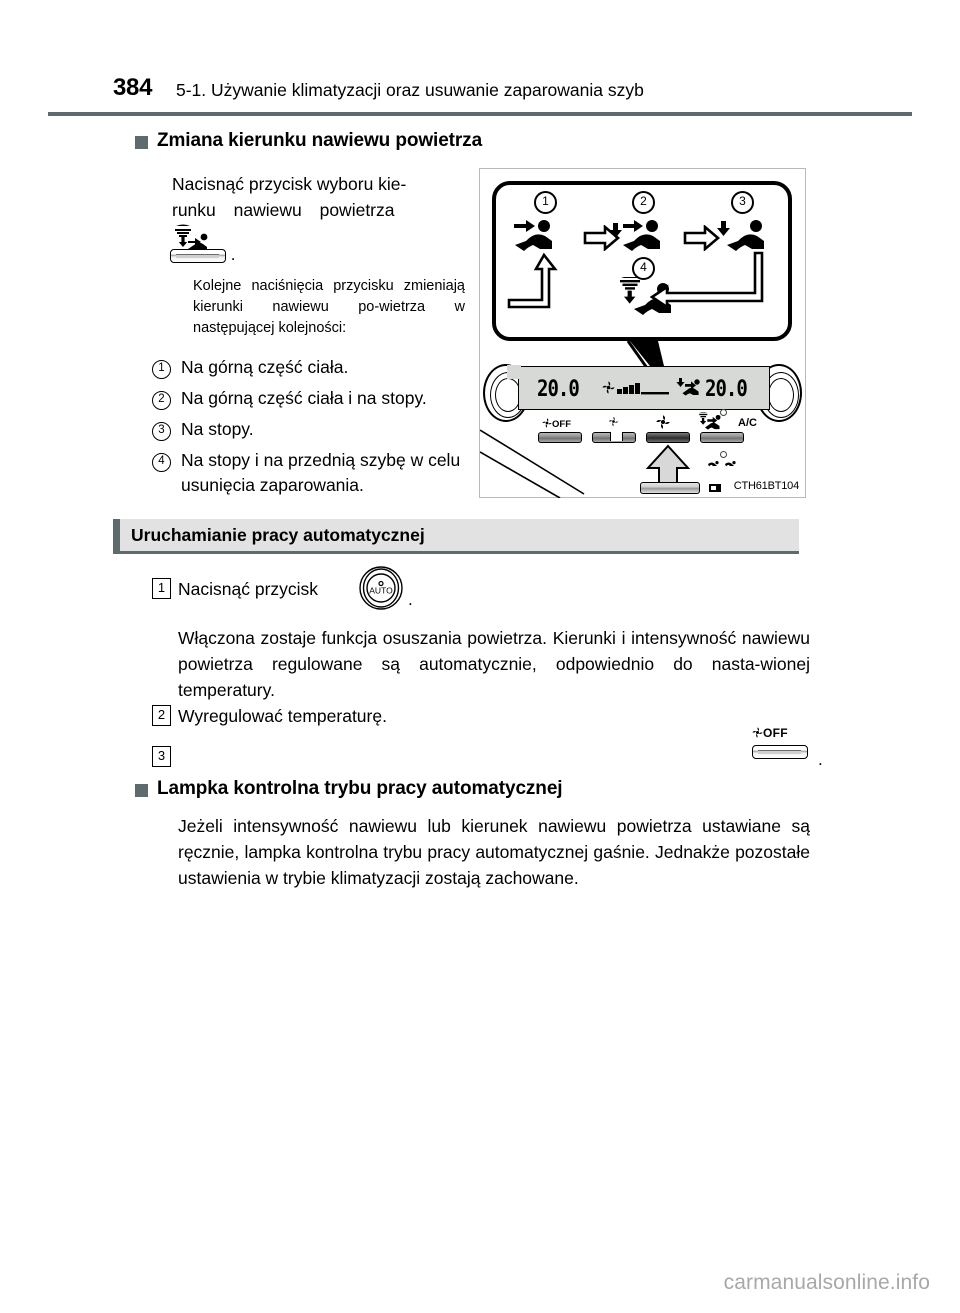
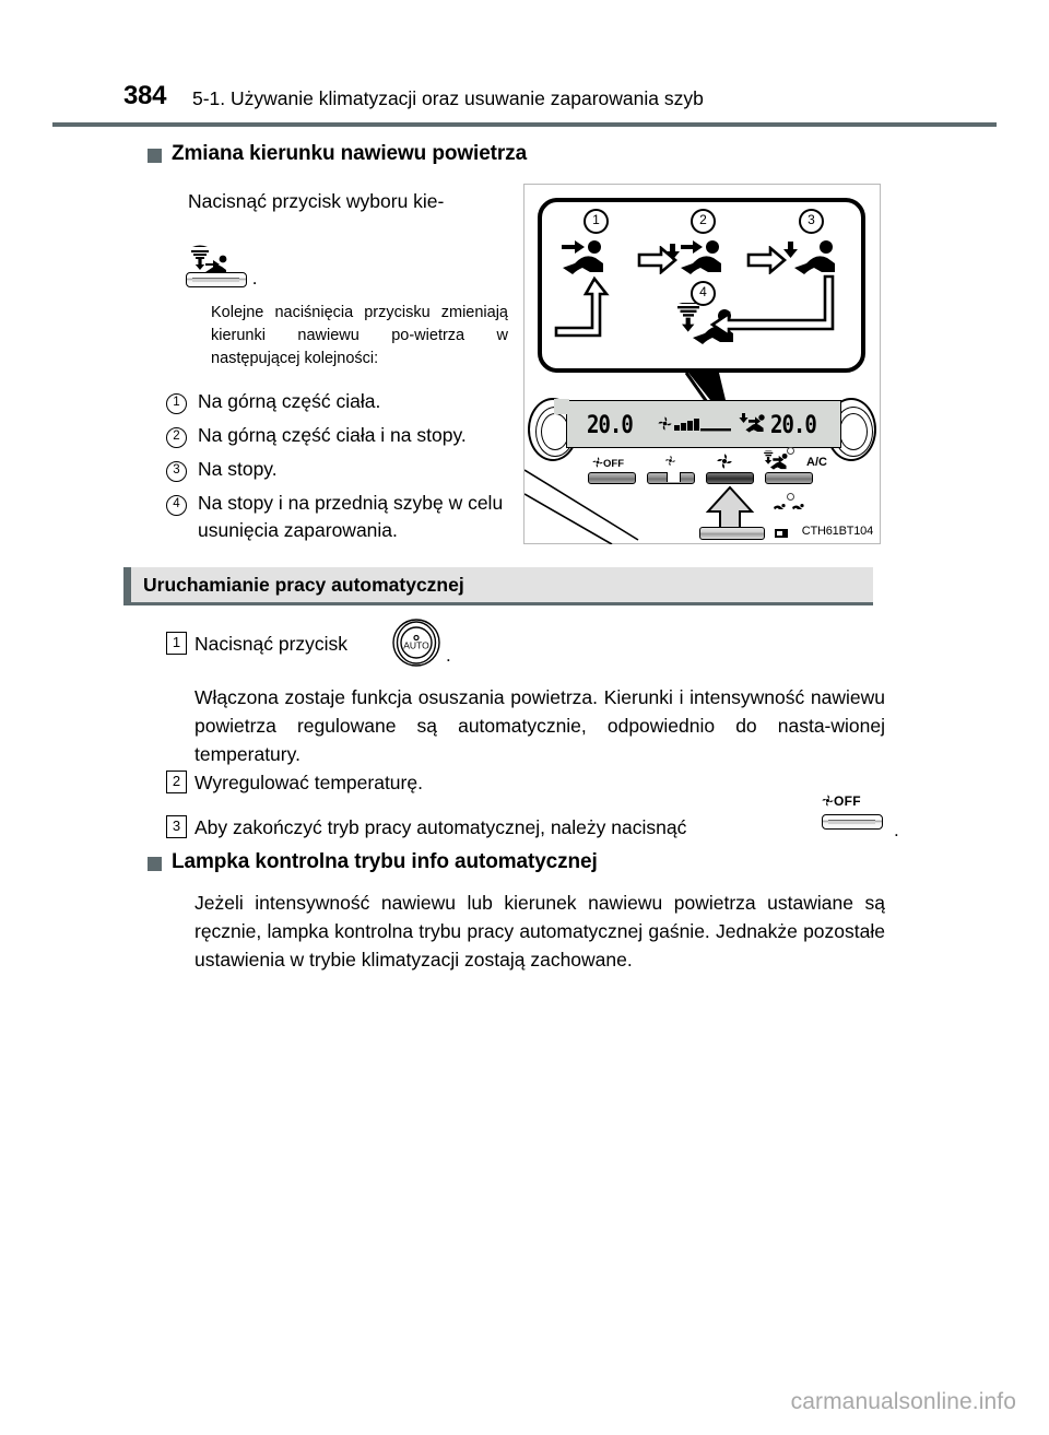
  384
  5-1. Używanie klimatyzacji oraz usuwanie zaparowania szyb
  Zmiana kierunku nawiewu powietrza
  Nacisnąć przycisk wyboru kie-
- runku nawiewu powietrza
  .
  Kolejne naciśnięcia przycisku zmieniają kierunki nawiewu po-wietrza w następującej kolejności:
  1
  Na górną część ciała.
  2
  Na górną część ciała i na stopy.
  3
  Na stopy.
  4
  Na stopy i na przednią szybę w celu usunięcia zaparowania.
  1
  2
  3
  4
  20.0
  20.0
  OFF
  A/C
  CTH61BT104
  Uruchamianie pracy automatycznej
  1
  Nacisnąć przycisk
  AUTO
  .
  Włączona zostaje funkcja osuszania powietrza. Kierunki i intensywność nawiewu powietrza regulowane są automatycznie, odpowiednio do nasta-wionej temperatury.
  2
  Wyregulować temperaturę.
  3
+ Aby zakończyć tryb pracy automatycznej, należy nacisnąć
  OFF
  .
- Lampka kontrolna trybu pracy automatycznej
+ Lampka kontrolna trybu info automatycznej
  Jeżeli intensywność nawiewu lub kierunek nawiewu powietrza ustawiane są ręcznie, lampka kontrolna trybu pracy automatycznej gaśnie. Jednakże pozostałe ustawienia w trybie klimatyzacji zostają zachowane.
  carmanualsonline.info
